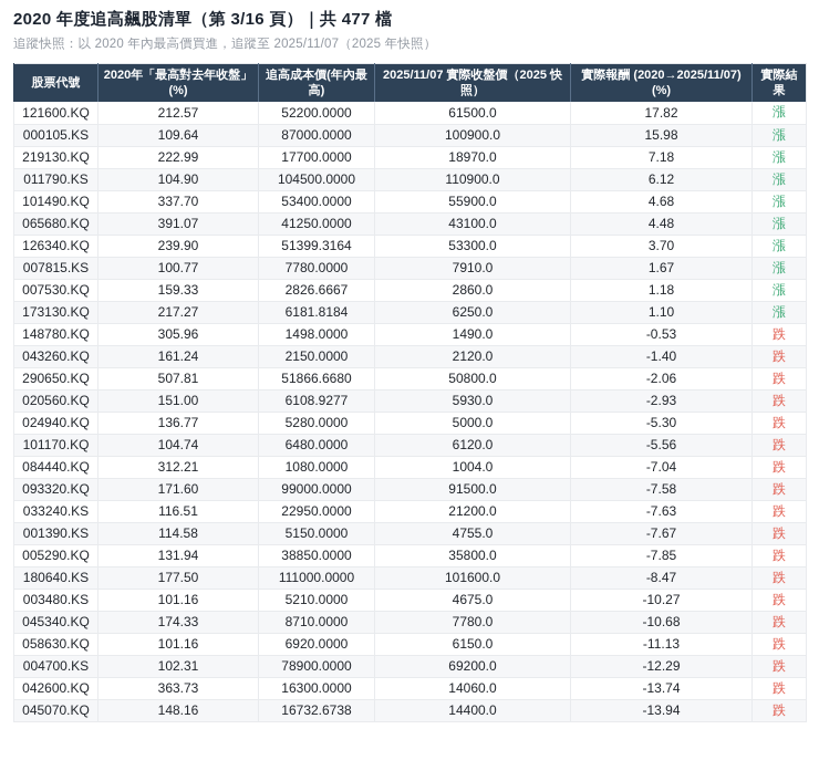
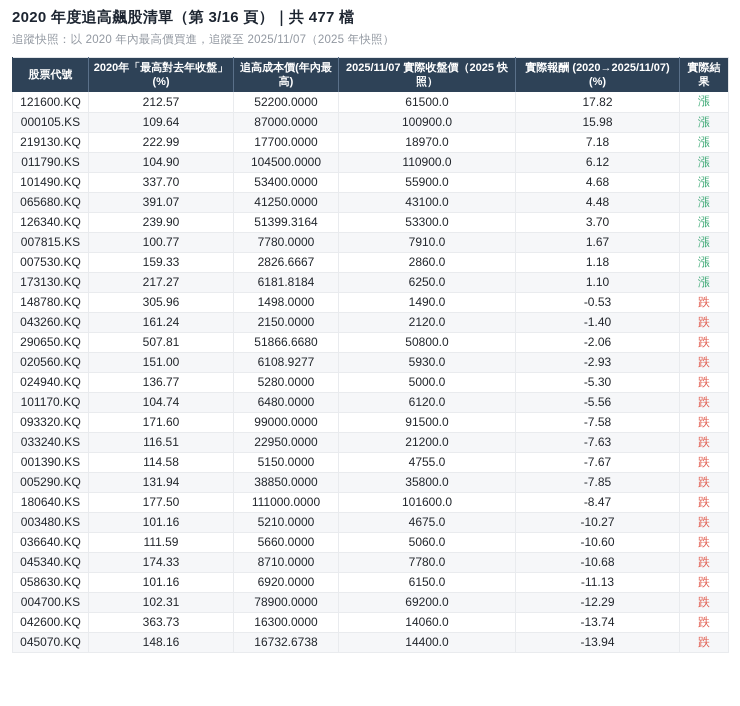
  2020 年度追高飆股清單（第 3/16 頁）｜共 477 檔
  追蹤快照：以 2020 年內最高價買進，追蹤至 2025/11/07（2025 年快照）
  股票代號	2020年「最高對去年收盤」(%)	追高成本價(年內最高)	2025/11/07 實際收盤價（2025 快照）	實際報酬 (2020→2025/11/07) (%)	實際結果
  121600.KQ	212.57	52200.0000	61500.0	17.82	漲
  000105.KS	109.64	87000.0000	100900.0	15.98	漲
  219130.KQ	222.99	17700.0000	18970.0	7.18	漲
  011790.KS	104.90	104500.0000	110900.0	6.12	漲
  101490.KQ	337.70	53400.0000	55900.0	4.68	漲
  065680.KQ	391.07	41250.0000	43100.0	4.48	漲
  126340.KQ	239.90	51399.3164	53300.0	3.70	漲
  007815.KS	100.77	7780.0000	7910.0	1.67	漲
  007530.KQ	159.33	2826.6667	2860.0	1.18	漲
  173130.KQ	217.27	6181.8184	6250.0	1.10	漲
  148780.KQ	305.96	1498.0000	1490.0	-0.53	跌
  043260.KQ	161.24	2150.0000	2120.0	-1.40	跌
  290650.KQ	507.81	51866.6680	50800.0	-2.06	跌
  020560.KQ	151.00	6108.9277	5930.0	-2.93	跌
  024940.KQ	136.77	5280.0000	5000.0	-5.30	跌
  101170.KQ	104.74	6480.0000	6120.0	-5.56	跌
- 084440.KQ	312.21	1080.0000	1004.0	-7.04	跌
  093320.KQ	171.60	99000.0000	91500.0	-7.58	跌
  033240.KS	116.51	22950.0000	21200.0	-7.63	跌
  001390.KS	114.58	5150.0000	4755.0	-7.67	跌
  005290.KQ	131.94	38850.0000	35800.0	-7.85	跌
  180640.KS	177.50	111000.0000	101600.0	-8.47	跌
  003480.KS	101.16	5210.0000	4675.0	-10.27	跌
+ 036640.KQ	111.59	5660.0000	5060.0	-10.60	跌
  045340.KQ	174.33	8710.0000	7780.0	-10.68	跌
  058630.KQ	101.16	6920.0000	6150.0	-11.13	跌
  004700.KS	102.31	78900.0000	69200.0	-12.29	跌
  042600.KQ	363.73	16300.0000	14060.0	-13.74	跌
  045070.KQ	148.16	16732.6738	14400.0	-13.94	跌
